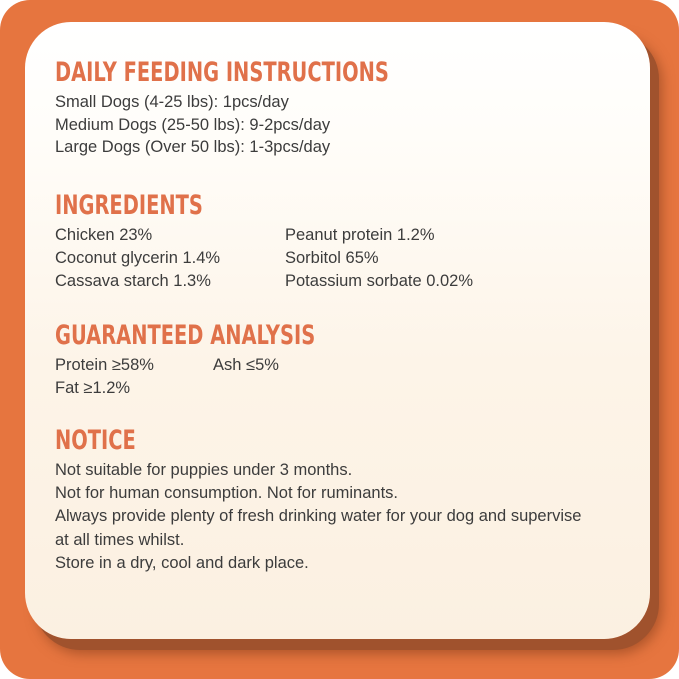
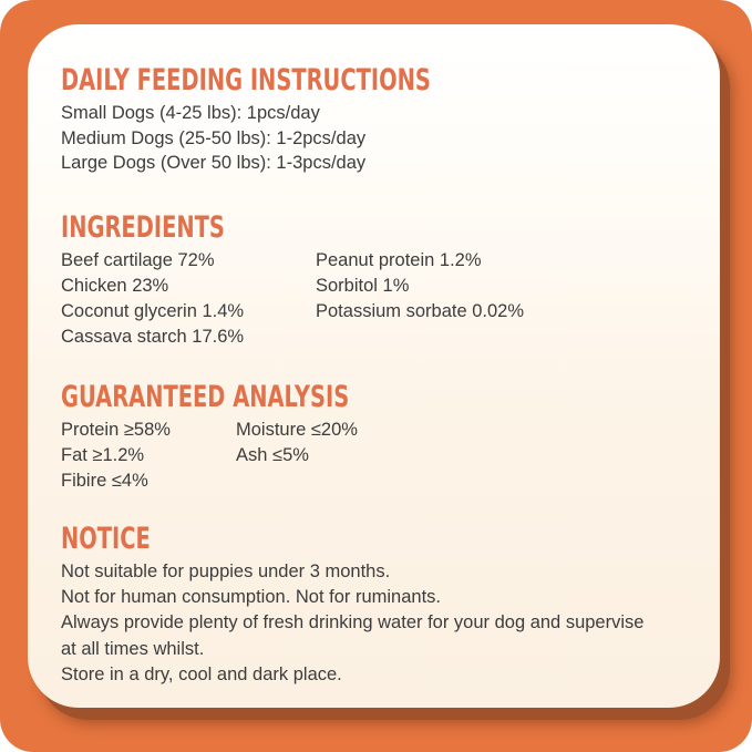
  DAILY FEEDING INSTRUCTIONS
  Small Dogs (4-25 lbs): 1pcs/day
- Medium Dogs (25-50 lbs): 9-2pcs/day
+ Medium Dogs (25-50 lbs): 1-2pcs/day
  Large Dogs (Over 50 lbs): 1-3pcs/day
  INGREDIENTS
+ Beef cartilage 72%
  Chicken 23%
  Coconut glycerin 1.4%
- Cassava starch 1.3%
+ Cassava starch 17.6%
  Peanut protein 1.2%
- Sorbitol 65%
+ Sorbitol 1%
  Potassium sorbate 0.02%
  GUARANTEED ANALYSIS
  Protein ≥58%
  Fat ≥1.2%
+ Fibire ≤4%
+ Moisture ≤20%
  Ash ≤5%
  NOTICE
  Not suitable for puppies under 3 months.
  Not for human consumption. Not for ruminants.
  Always provide plenty of fresh drinking water for your dog and supervise
  at all times whilst.
  Store in a dry, cool and dark place.
